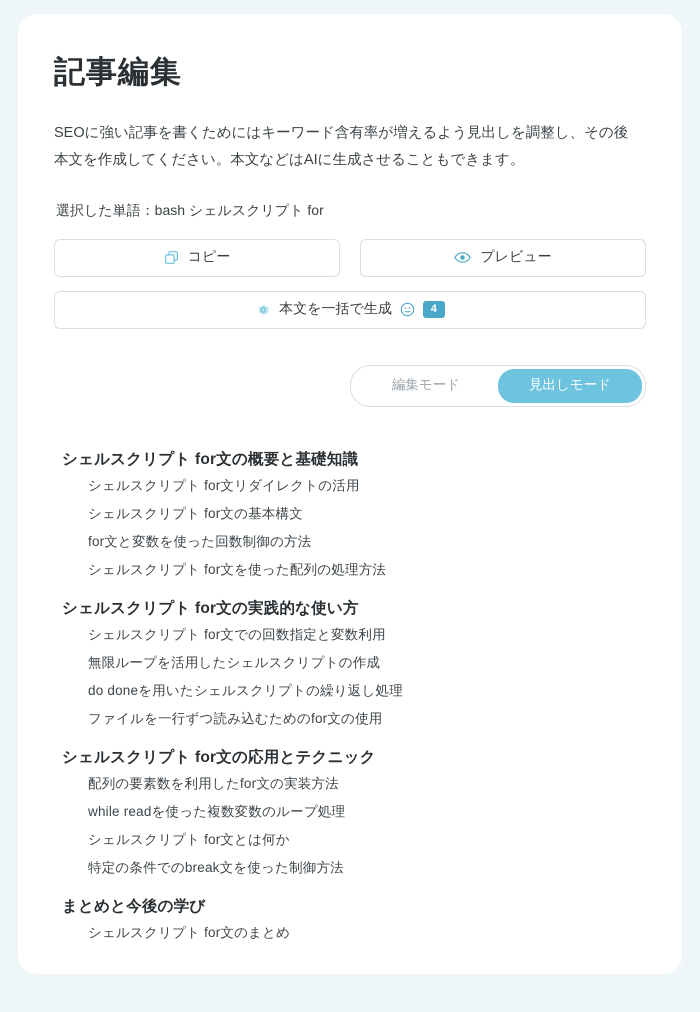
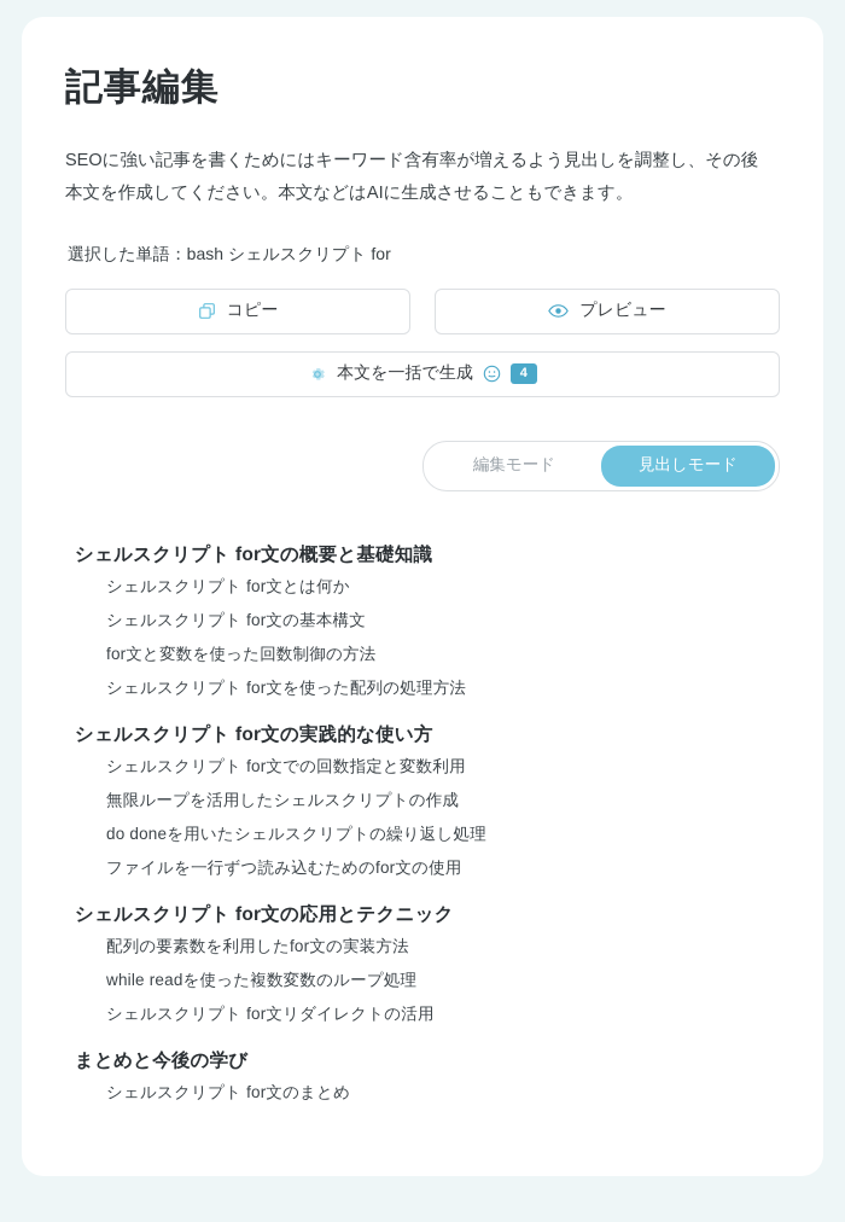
  記事編集
  SEOに強い記事を書くためにはキーワード含有率が増えるよう見出しを調整し、その後本文を作成してください。本文などはAIに生成させることもできます。
  選択した単語：bash シェルスクリプト for
  コピー
  プレビュー
  本文を一括で生成
  4
  編集モード
  見出しモード
  シェルスクリプト for文の概要と基礎知識
- シェルスクリプト for文リダイレクトの活用
+ シェルスクリプト for文とは何か
  シェルスクリプト for文の基本構文
  for文と変数を使った回数制御の方法
  シェルスクリプト for文を使った配列の処理方法
  シェルスクリプト for文の実践的な使い方
  シェルスクリプト for文での回数指定と変数利用
  無限ループを活用したシェルスクリプトの作成
  do doneを用いたシェルスクリプトの繰り返し処理
  ファイルを一行ずつ読み込むためのfor文の使用
  シェルスクリプト for文の応用とテクニック
  配列の要素数を利用したfor文の実装方法
  while readを使った複数変数のループ処理
- シェルスクリプト for文とは何か
+ シェルスクリプト for文リダイレクトの活用
- 特定の条件でのbreak文を使った制御方法
  まとめと今後の学び
  シェルスクリプト for文のまとめ
